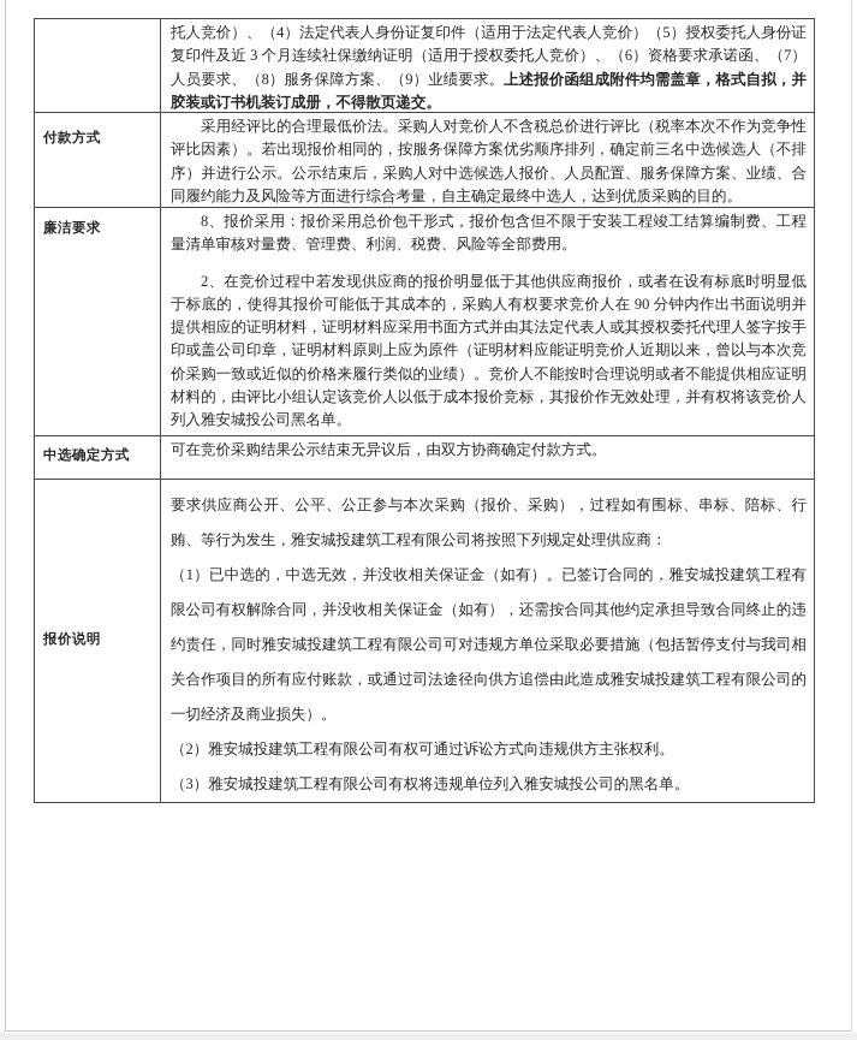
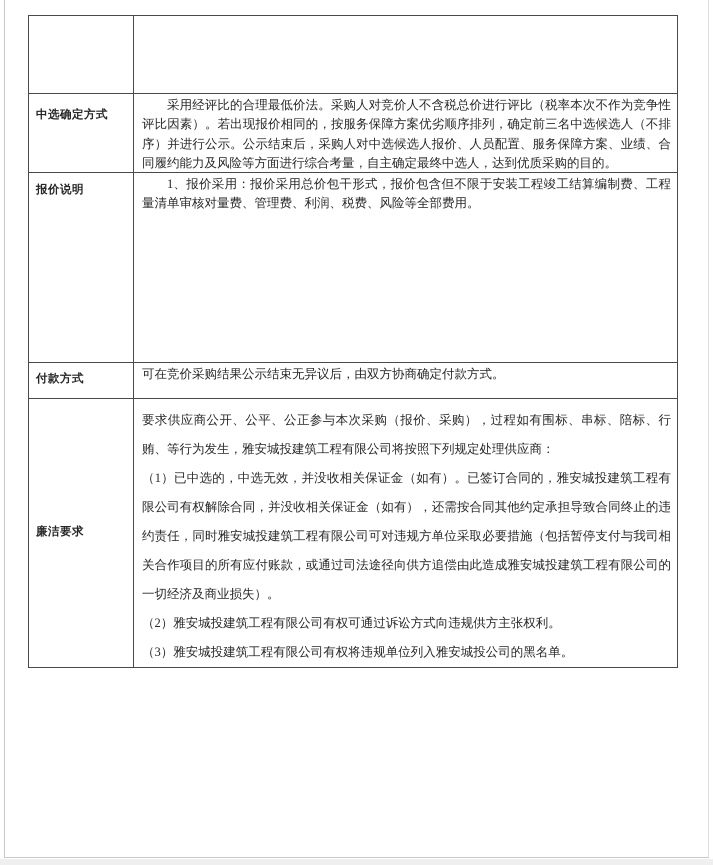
- 托人竞价）、（4）法定代表人身份证复印件（适用于法定代表人竞价）（5）授权委托人身份证复印件及近 3 个月连续社保缴纳证明（适用于授权委托人竞价）、（6）资格要求承诺函、（7）人员要求、（8）服务保障方案、（9）业绩要求。上述报价函组成附件均需盖章，格式自拟，并胶装或订书机装订成册，不得散页递交。
- 付款方式
+ 中选确定方式
  采用经评比的合理最低价法。采购人对竞价人不含税总价进行评比（税率本次不作为竞争性评比因素）。若出现报价相同的，按服务保障方案优劣顺序排列，确定前三名中选候选人（不排序）并进行公示。公示结束后，采购人对中选候选人报价、人员配置、服务保障方案、业绩、合同履约能力及风险等方面进行综合考量，自主确定最终中选人，达到优质采购的目的。
- 廉洁要求
+ 报价说明
- 8、报价采用：报价采用总价包干形式，报价包含但不限于安装工程竣工结算编制费、工程量清单审核对量费、管理费、利润、税费、风险等全部费用。
+ 1、报价采用：报价采用总价包干形式，报价包含但不限于安装工程竣工结算编制费、工程量清单审核对量费、管理费、利润、税费、风险等全部费用。
- 2、在竞价过程中若发现供应商的报价明显低于其他供应商报价，或者在设有标底时明显低于标底的，使得其报价可能低于其成本的，采购人有权要求竞价人在 90 分钟内作出书面说明并提供相应的证明材料，证明材料应采用书面方式并由其法定代表人或其授权委托代理人签字按手印或盖公司印章，证明材料原则上应为原件（证明材料应能证明竞价人近期以来，曾以与本次竞价采购一致或近似的价格来履行类似的业绩）。竞价人不能按时合理说明或者不能提供相应证明材料的，由评比小组认定该竞价人以低于成本报价竞标，其报价作无效处理，并有权将该竞价人列入雅安城投公司黑名单。
- 中选确定方式
+ 付款方式
  可在竞价采购结果公示结束无异议后，由双方协商确定付款方式。
- 报价说明
+ 廉洁要求
  要求供应商公开、公平、公正参与本次采购（报价、采购），过程如有围标、串标、陪标、行贿、等行为发生，雅安城投建筑工程有限公司将按照下列规定处理供应商：
  （1）已中选的，中选无效，并没收相关保证金（如有）。已签订合同的，雅安城投建筑工程有限公司有权解除合同，并没收相关保证金（如有），还需按合同其他约定承担导致合同终止的违约责任，同时雅安城投建筑工程有限公司可对违规方单位采取必要措施（包括暂停支付与我司相关合作项目的所有应付账款，或通过司法途径向供方追偿由此造成雅安城投建筑工程有限公司的一切经济及商业损失）。
  （2）雅安城投建筑工程有限公司有权可通过诉讼方式向违规供方主张权利。
  （3）雅安城投建筑工程有限公司有权将违规单位列入雅安城投公司的黑名单。
